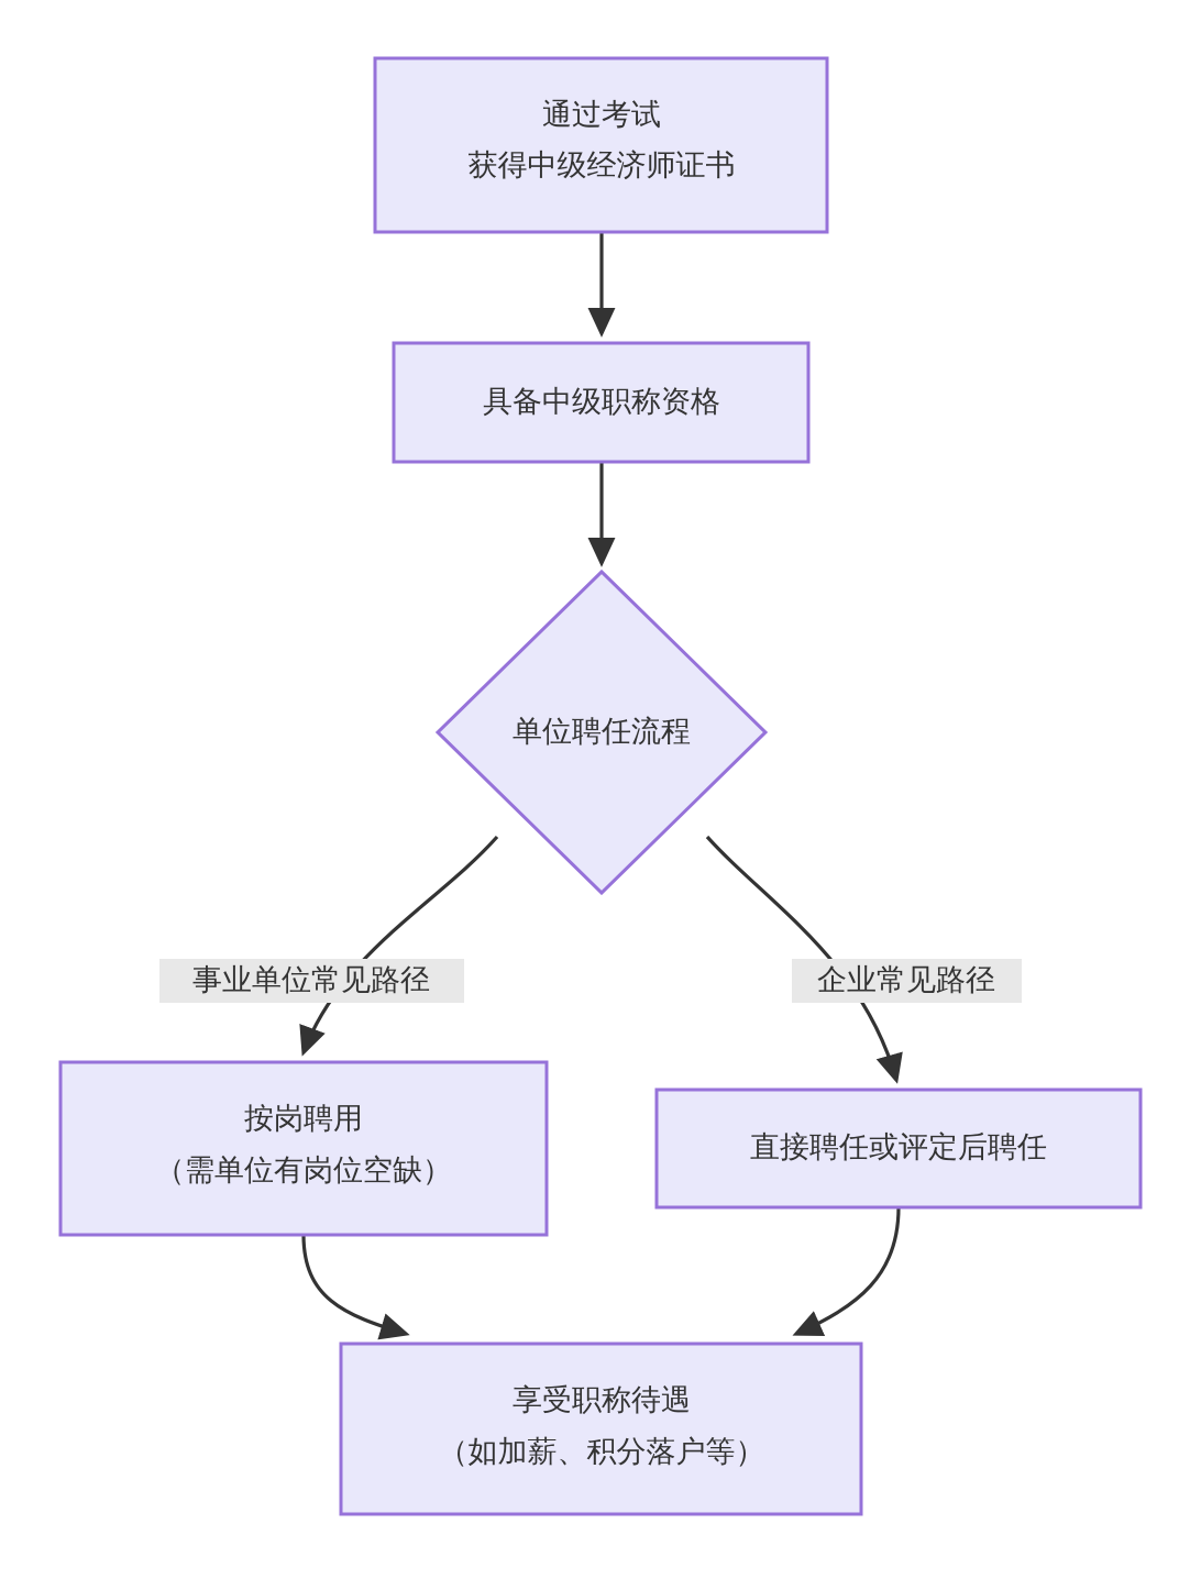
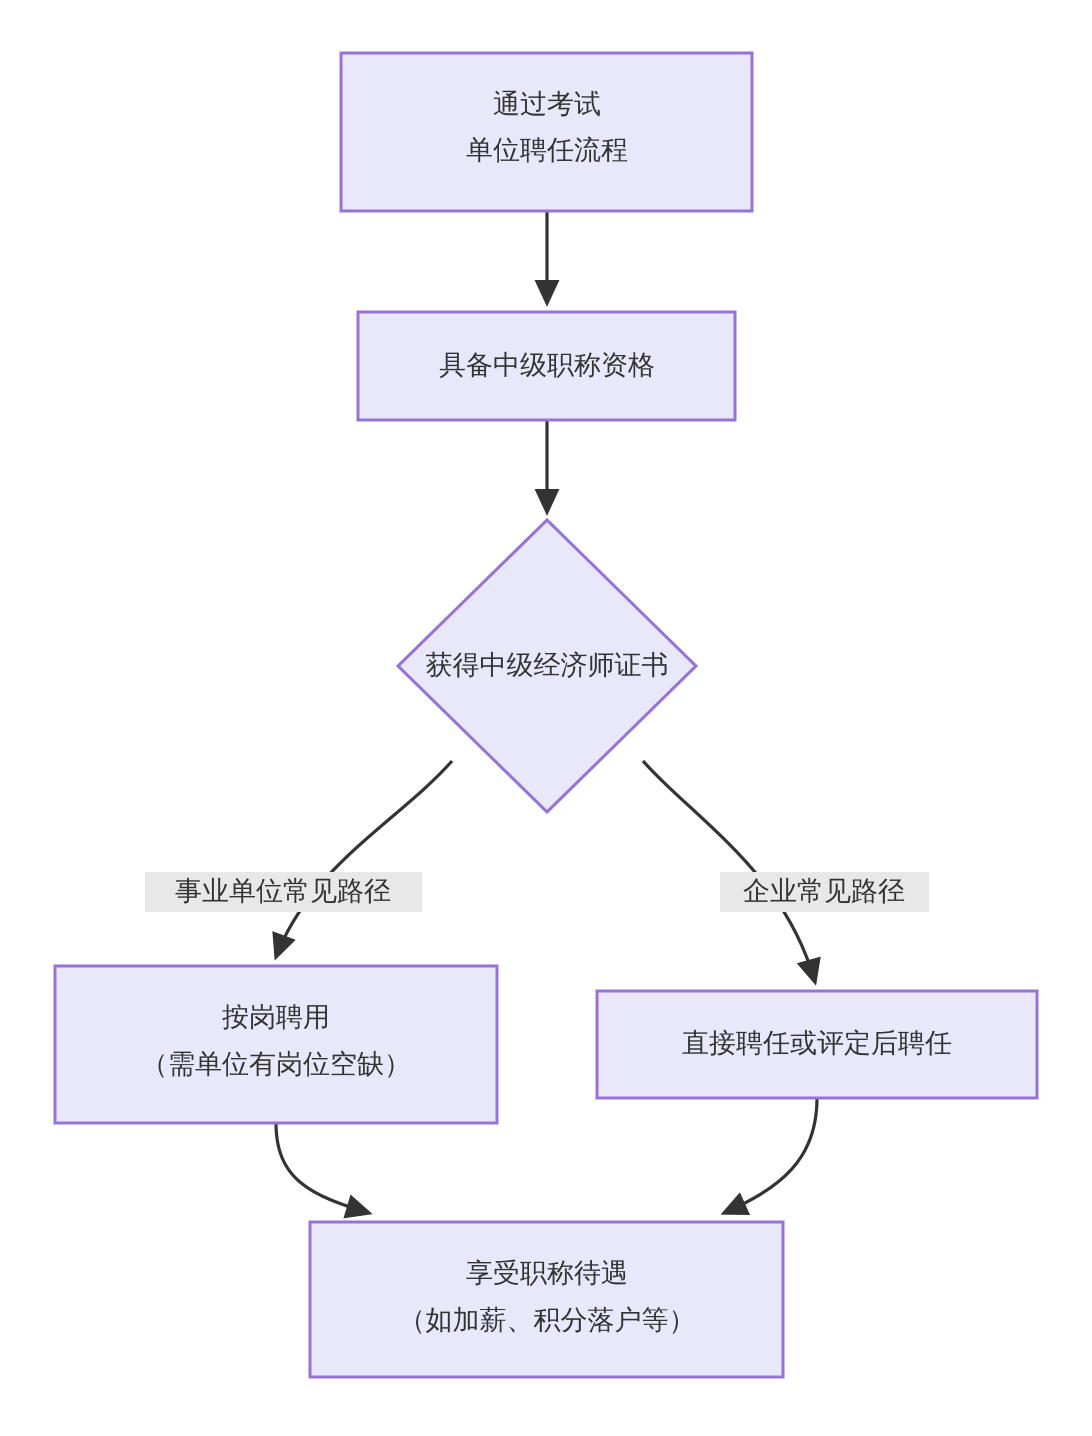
  事业单位常见路径
  企业常见路径
  通过考试
- 获得中级经济师证书
+ 单位聘任流程
  具备中级职称资格
- 单位聘任流程
+ 获得中级经济师证书
  按岗聘用
  （需单位有岗位空缺）
  直接聘任或评定后聘任
  享受职称待遇
  （如加薪、积分落户等）
